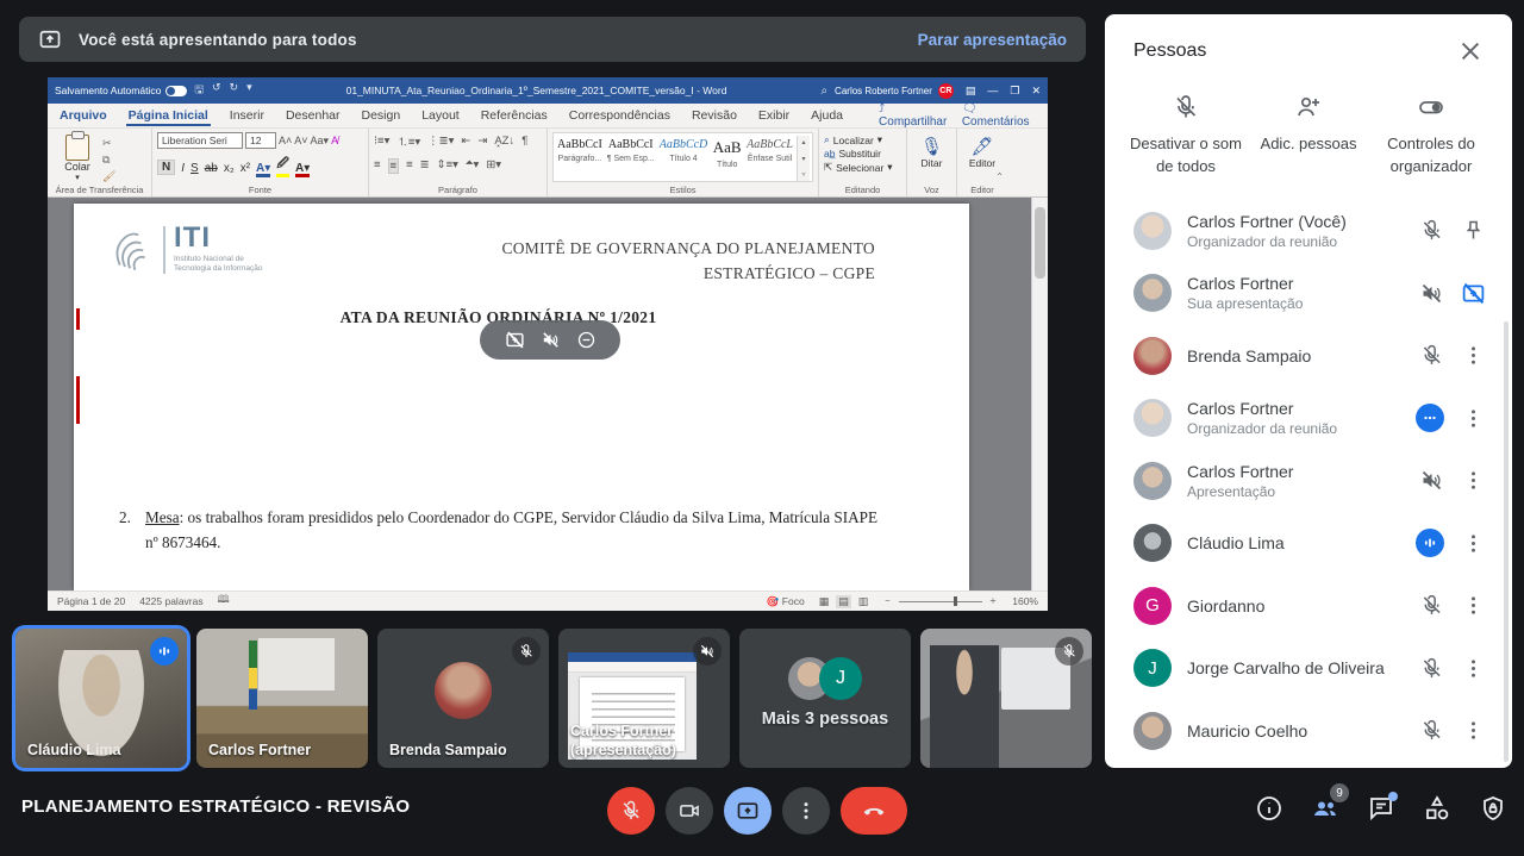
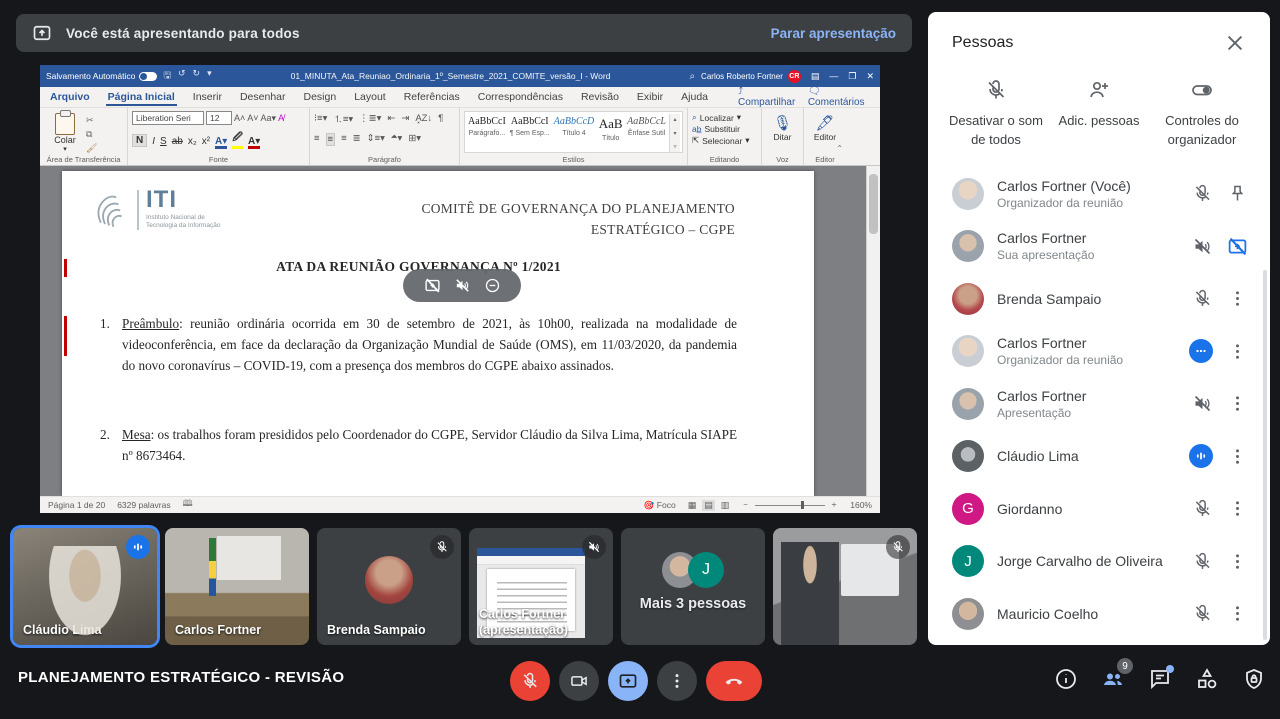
  Você está apresentando para todos
  Parar apresentação
  Salvamento Automático
  🖫
  ↺
  ↻
  ▾
  01_MINUTA_Ata_Reuniao_Ordinaria_1º_Semestre_2021_COMITE_versão_I - Word
  ⌕
  Carlos Roberto Fortner
  ▤
  —
  ❐
  ✕
  Arquivo
  Página Inicial
  Inserir
  Desenhar
  Design
  Layout
  Referências
  Correspondências
  Revisão
  Exibir
  Ajuda
  ⤴ Compartilhar
  🗨 Comentários
  Colar
  ✂
  ⧉
  🖌
  Área de Transferência
  Liberation Seri
  12
  A˄
  A˅
  Aa▾
  A̸
  N
  I
  S
  ab
  x₂
  x²
  A▾
  🖉
  A▾
  Fonte
  ⁝≡▾
  ⒈≡▾
  ⋮≣▾
  ⇤
  ⇥
  A͓Z↓
  ¶
  ≡
  ≡
  ≡
  ≣
  ⇕≡▾
  🞁▾
  ⊞▾
  Parágrafo
  AaBbCcI
  AaBbCcI
  AaBbCcD
  AaB
  AaBbCcL
  Estilos
  ⌕
  Localizar
  ▾
  ab̲
  Substituir
  ⇱
  Selecionar
  ▾
  Editando
  🎙
  Ditar
  Voz
  🖋
  Editor
  Editor
  ⌃
  ITI
  COMITÊ DE GOVERNANÇA DO PLANEJAMENTO
  ESTRATÉGICO – CGPE
- ATA DA REUNIÃO ORDINÁRIA Nº 1/2021
+ ATA DA REUNIÃO GOVERNANÇA Nº 1/2021
+ 1.
+ Preâmbulo: reunião ordinária ocorrida em 30 de setembro de 2021, às 10h00, realizada na modalidade de videoconferência, em face da declaração da Organização Mundial de Saúde (OMS), em 11/03/2020, da pandemia do novo coronavírus – COVID-19, com a presença dos membros do CGPE abaixo assinados.
  2.
  Mesa: os trabalhos foram presididos pelo Coordenador do CGPE, Servidor Cláudio da Silva Lima, Matrícula SIAPE nº 8673464.
  Página 1 de 20
- 4225 palavras
+ 6329 palavras
  🕮
  🎯 Foco
  ▦
  ▤
  ▥
  －
  ＋
  160%
  Pessoas
  Desativar o som de todos
  Adic. pessoas
  Controles do organizador
  Carlos Fortner (Você)
  Organizador da reunião
  Carlos Fortner
  Sua apresentação
  Brenda Sampaio
  Carlos Fortner
  Organizador da reunião
  Carlos Fortner
  Apresentação
  Cláudio Lima
  G
  Giordanno
  J
  Jorge Carvalho de Oliveira
  Mauricio Coelho
  Cláudio Lima
  Carlos Fortner
  Brenda Sampaio
  Carlos Fortner (apresentação)
  J
  Mais 3 pessoas
  PLANEJAMENTO ESTRATÉGICO - REVISÃO
  9
